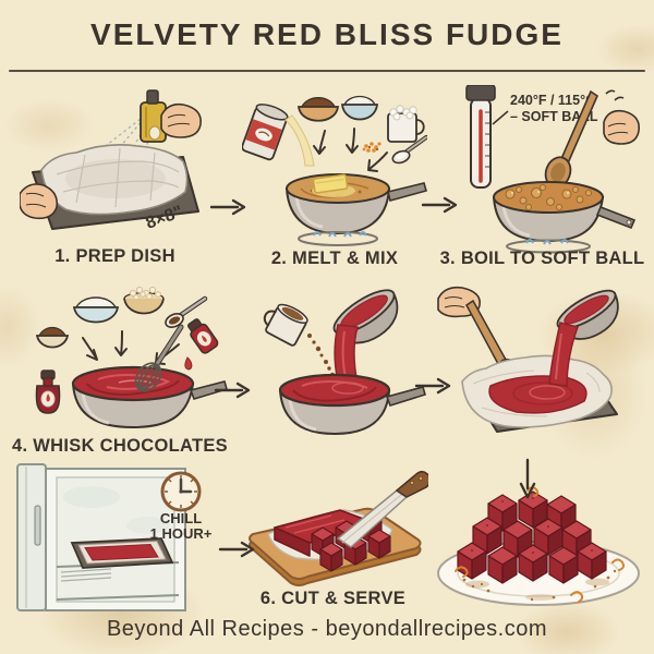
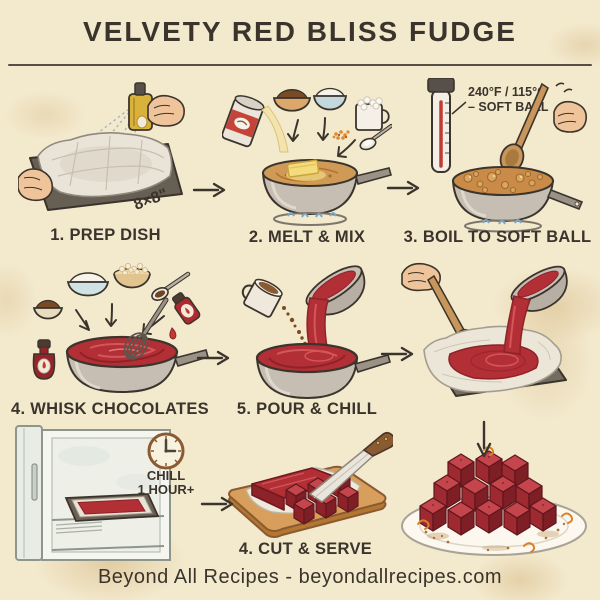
  VELVETY RED BLISS FUDGE
  240°F / 115°
  – SOFT BAL
  CHILL
  1 HOUR+
  1. PREP DISH
  2. MELT & MIX
  3. BOIL TO SOFT BALL
  4. WHISK CHOCOLATES
+ 5. POUR & CHILL
- 6. CUT & SERVE
+ 4. CUT & SERVE
  Beyond All Recipes - beyondallrecipes.com
